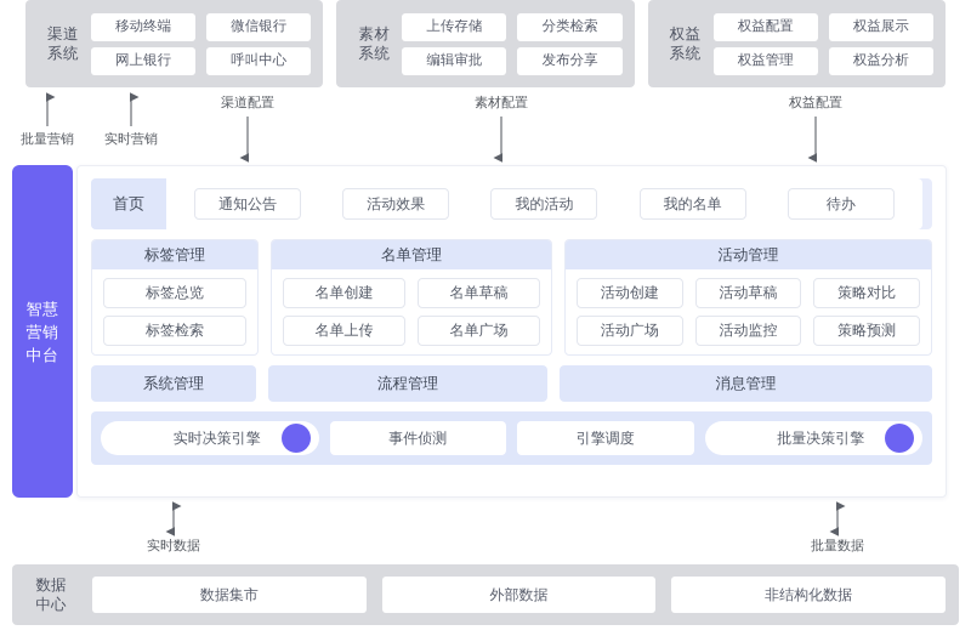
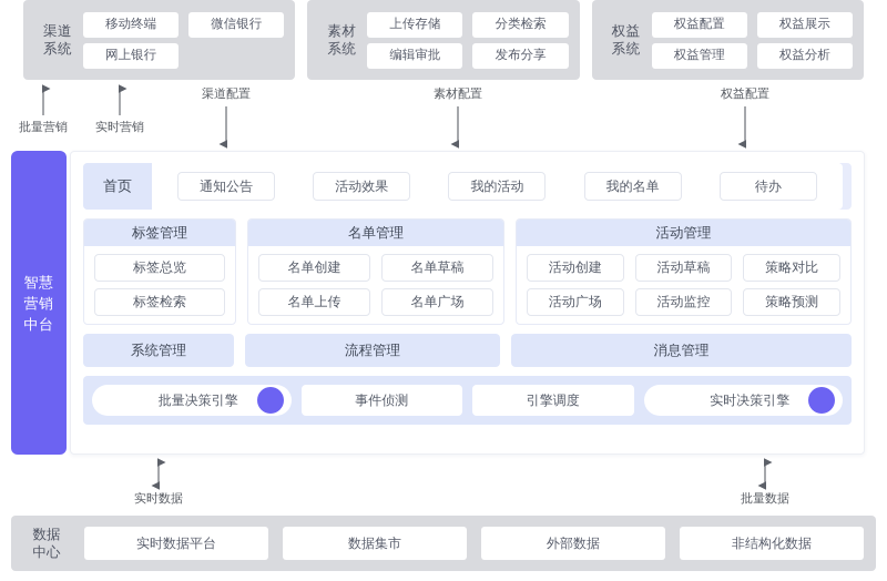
  渠道
  系统
  移动终端
  微信银行
  网上银行
- 呼叫中心
  素材
  系统
  上传存储
  分类检索
  编辑审批
  发布分享
  权益
  系统
  权益配置
  权益展示
  权益管理
  权益分析
  批量营销
  实时营销
  渠道配置
  素材配置
  权益配置
  实时数据
  批量数据
  智慧营销中台
  首页
  通知公告
  活动效果
  我的活动
  我的名单
  待办
  标签管理
  标签总览
  标签检索
  名单管理
  名单创建
  名单草稿
  名单上传
  名单广场
  活动管理
  活动创建
  活动草稿
  策略对比
  活动广场
  活动监控
  策略预测
  系统管理
  流程管理
  消息管理
- 实时决策引擎
+ 批量决策引擎
  事件侦测
  引擎调度
- 批量决策引擎
+ 实时决策引擎
  数据
  中心
+ 实时数据平台
  数据集市
  外部数据
  非结构化数据
